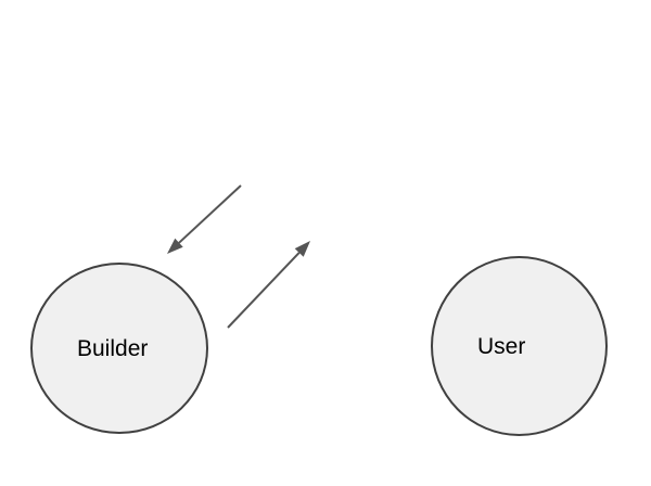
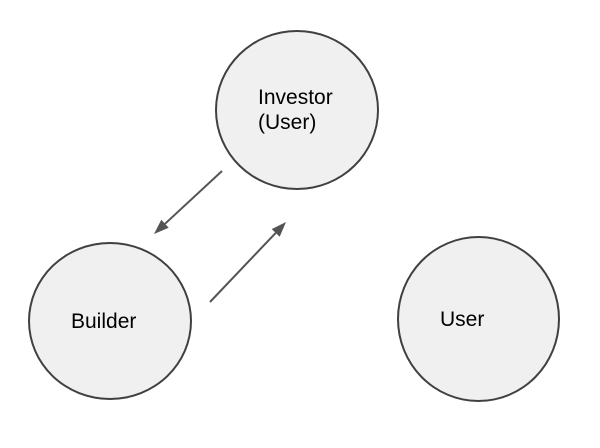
+ Investor
+ (User)
  Builder
  User
